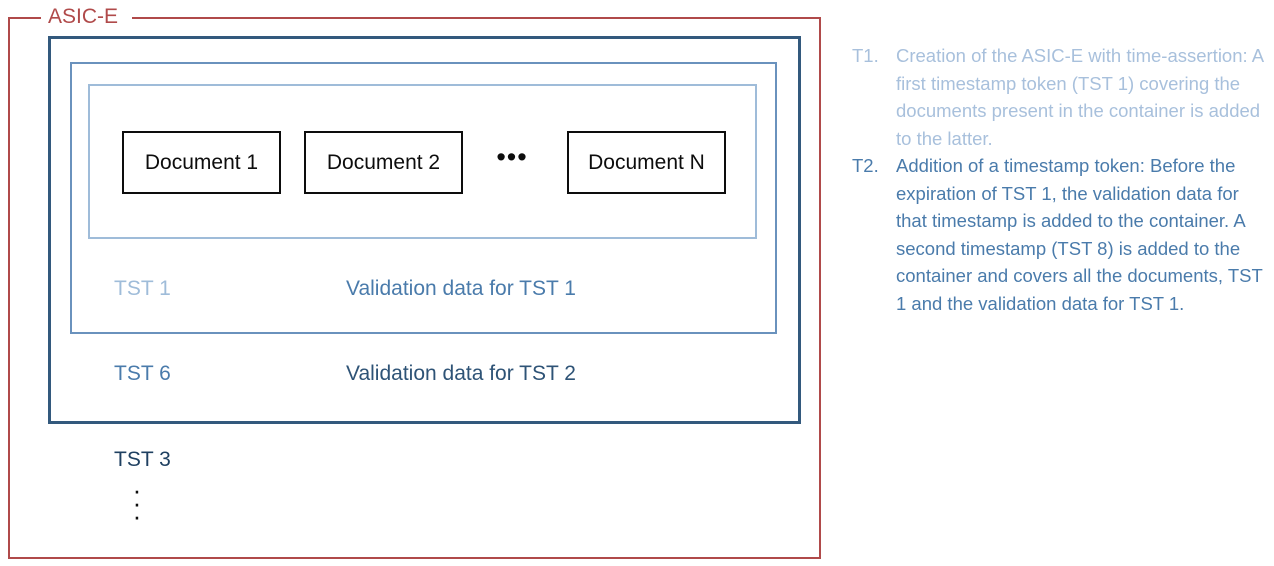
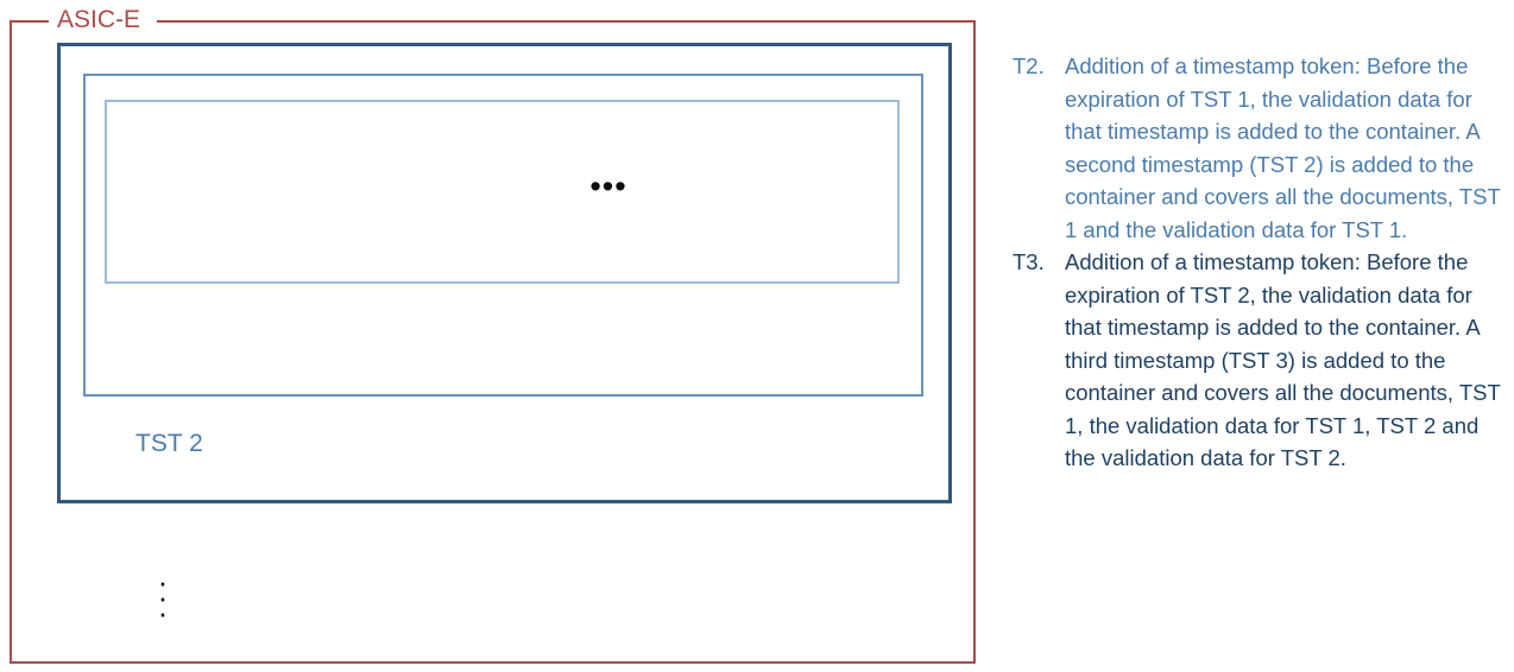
  ASIC-E
- Document 1
- Document 2
  •••
- Document N
- TST 1
- Validation data for TST 1
- TST 6
+ TST 2
- Validation data for TST 2
- TST 3
  ·
  ·
  ·
- T1.
- Creation of the ASIC-E with time-assertion: A first timestamp token (TST 1) covering the documents present in the container is added to the latter.
  T2.
- Addition of a timestamp token: Before the expiration of TST 1, the validation data for that timestamp is added to the container. A second timestamp (TST 8) is added to the container and covers all the documents, TST 1 and the validation data for TST 1.
+ Addition of a timestamp token: Before the expiration of TST 1, the validation data for that timestamp is added to the container. A second timestamp (TST 2) is added to the container and covers all the documents, TST 1 and the validation data for TST 1.
+ T3.
+ Addition of a timestamp token: Before the expiration of TST 2, the validation data for that timestamp is added to the container. A third timestamp (TST 3) is added to the container and covers all the documents, TST 1, the validation data for TST 1, TST 2 and the validation data for TST 2.
